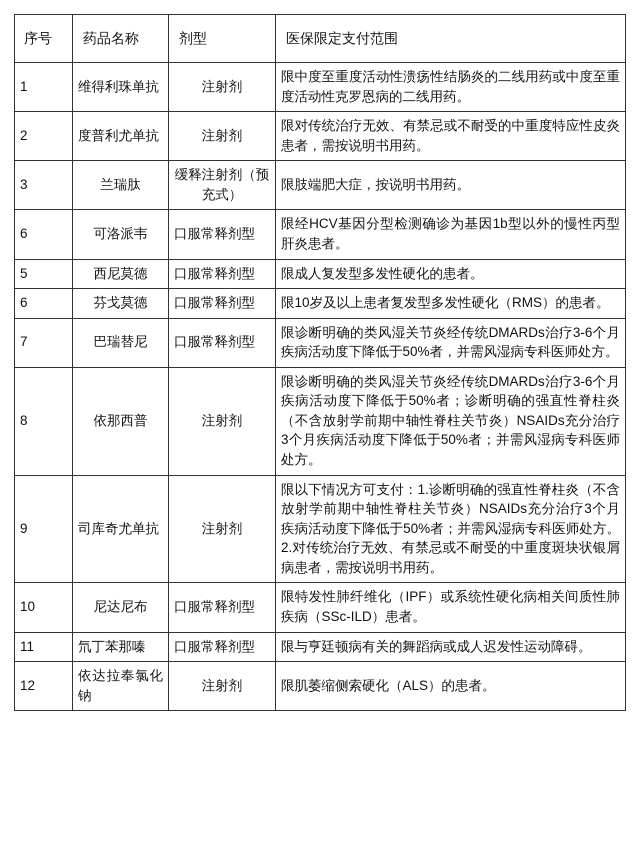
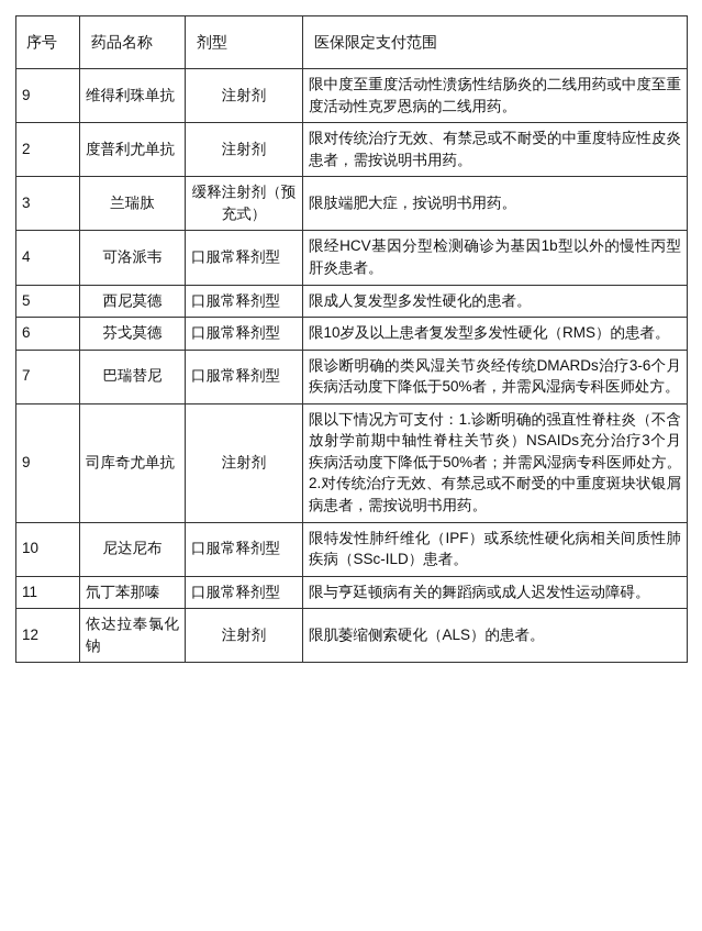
  序号	药品名称	剂型	医保限定支付范围
- 1	维得利珠单抗	注射剂	限中度至重度活动性溃疡性结肠炎的二线用药或中度至重度活动性克罗恩病的二线用药。
+ 9	维得利珠单抗	注射剂	限中度至重度活动性溃疡性结肠炎的二线用药或中度至重度活动性克罗恩病的二线用药。
  2	度普利尤单抗	注射剂	限对传统治疗无效、有禁忌或不耐受的中重度特应性皮炎患者，需按说明书用药。
  3	兰瑞肽	缓释注射剂（预充式）	限肢端肥大症，按说明书用药。
- 6	可洛派韦	口服常释剂型	限经HCV基因分型检测确诊为基因1b型以外的慢性丙型肝炎患者。
+ 4	可洛派韦	口服常释剂型	限经HCV基因分型检测确诊为基因1b型以外的慢性丙型肝炎患者。
  5	西尼莫德	口服常释剂型	限成人复发型多发性硬化的患者。
  6	芬戈莫德	口服常释剂型	限10岁及以上患者复发型多发性硬化（RMS）的患者。
  7	巴瑞替尼	口服常释剂型	限诊断明确的类风湿关节炎经传统DMARDs治疗3-6个月疾病活动度下降低于50%者，并需风湿病专科医师处方。
- 8	依那西普	注射剂	限诊断明确的类风湿关节炎经传统DMARDs治疗3-6个月疾病活动度下降低于50%者；诊断明确的强直性脊柱炎（不含放射学前期中轴性脊柱关节炎）NSAIDs充分治疗3个月疾病活动度下降低于50%者；并需风湿病专科医师处方。
  9	司库奇尤单抗	注射剂	限以下情况方可支付：1.诊断明确的强直性脊柱炎（不含放射学前期中轴性脊柱关节炎）NSAIDs充分治疗3个月疾病活动度下降低于50%者；并需风湿病专科医师处方。2.对传统治疗无效、有禁忌或不耐受的中重度斑块状银屑病患者，需按说明书用药。
  10	尼达尼布	口服常释剂型	限特发性肺纤维化（IPF）或系统性硬化病相关间质性肺疾病（SSc-ILD）患者。
  11	氘丁苯那嗪	口服常释剂型	限与亨廷顿病有关的舞蹈病或成人迟发性运动障碍。
  12	依达拉奉氯化钠	注射剂	限肌萎缩侧索硬化（ALS）的患者。
